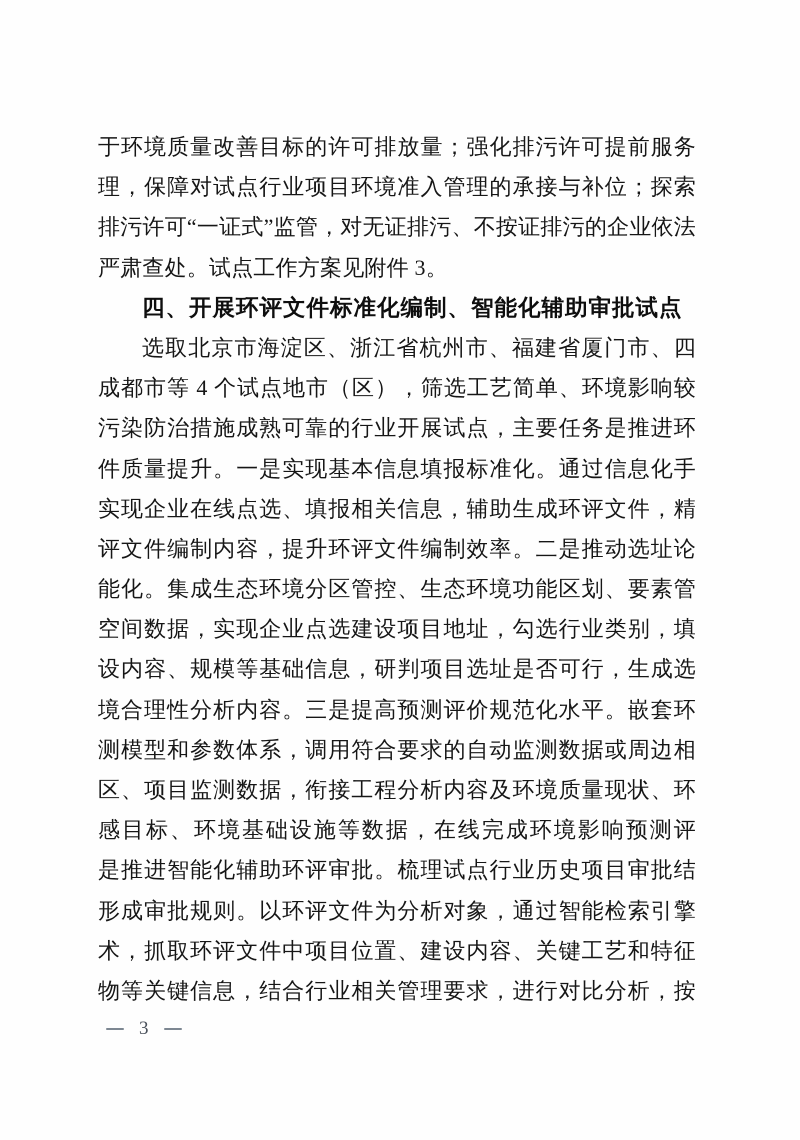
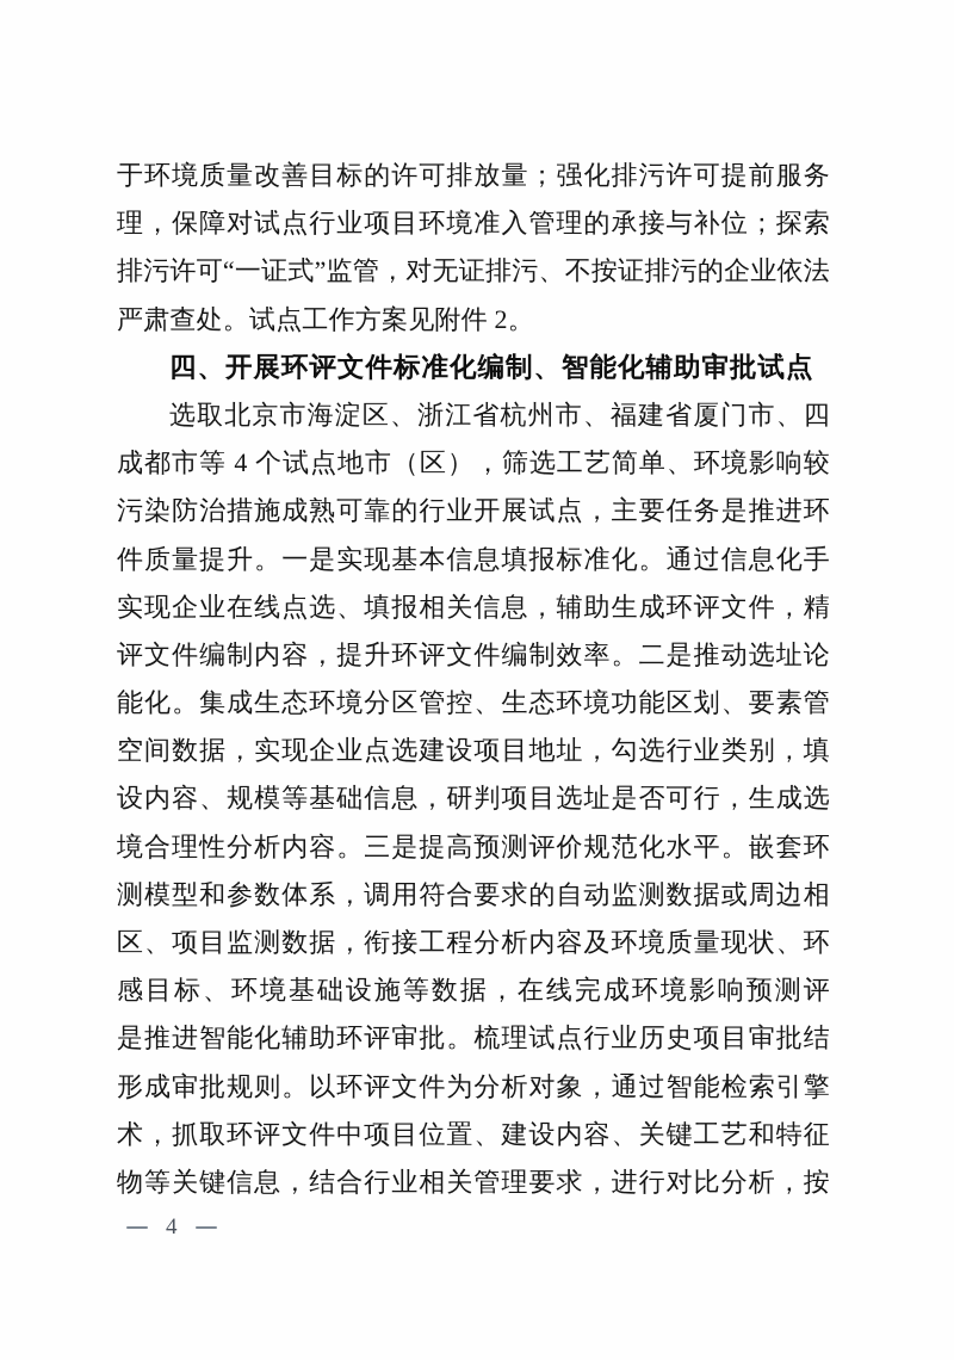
  于环境质量改善目标的许可排放量；强化排污许可提前服务
  理，保障对试点行业项目环境准入管理的承接与补位；探索
  排污许可“一证式”监管，对无证排污、不按证排污的企业依法
- 严肃查处。试点工作方案见附件 3。
+ 严肃查处。试点工作方案见附件 2。
  四、开展环评文件标准化编制、智能化辅助审批试点
  选取北京市海淀区、浙江省杭州市、福建省厦门市、四
  成都市等 4 个试点地市（区），筛选工艺简单、环境影响较
  污染防治措施成熟可靠的行业开展试点，主要任务是推进环
  件质量提升。一是实现基本信息填报标准化。通过信息化手
  实现企业在线点选、填报相关信息，辅助生成环评文件，精
  评文件编制内容，提升环评文件编制效率。二是推动选址论
  能化。集成生态环境分区管控、生态环境功能区划、要素管
  空间数据，实现企业点选建设项目地址，勾选行业类别，填
  设内容、规模等基础信息，研判项目选址是否可行，生成选
  境合理性分析内容。三是提高预测评价规范化水平。嵌套环
  测模型和参数体系，调用符合要求的自动监测数据或周边相
  区、项目监测数据，衔接工程分析内容及环境质量现状、环
  感目标、环境基础设施等数据，在线完成环境影响预测评
  是推进智能化辅助环评审批。梳理试点行业历史项目审批结
  形成审批规则。以环评文件为分析对象，通过智能检索引擎
  术，抓取环评文件中项目位置、建设内容、关键工艺和特征
  物等关键信息，结合行业相关管理要求，进行对比分析，按
- 3
+ 4
